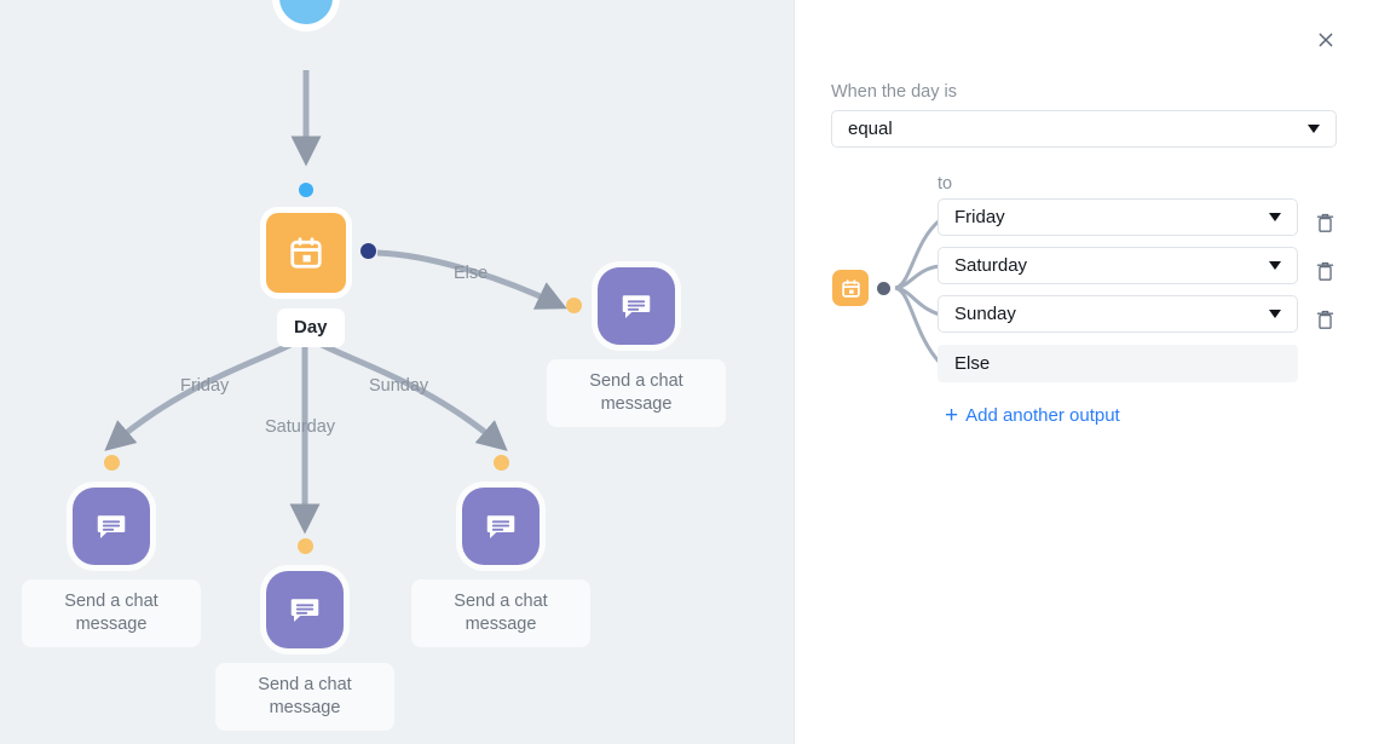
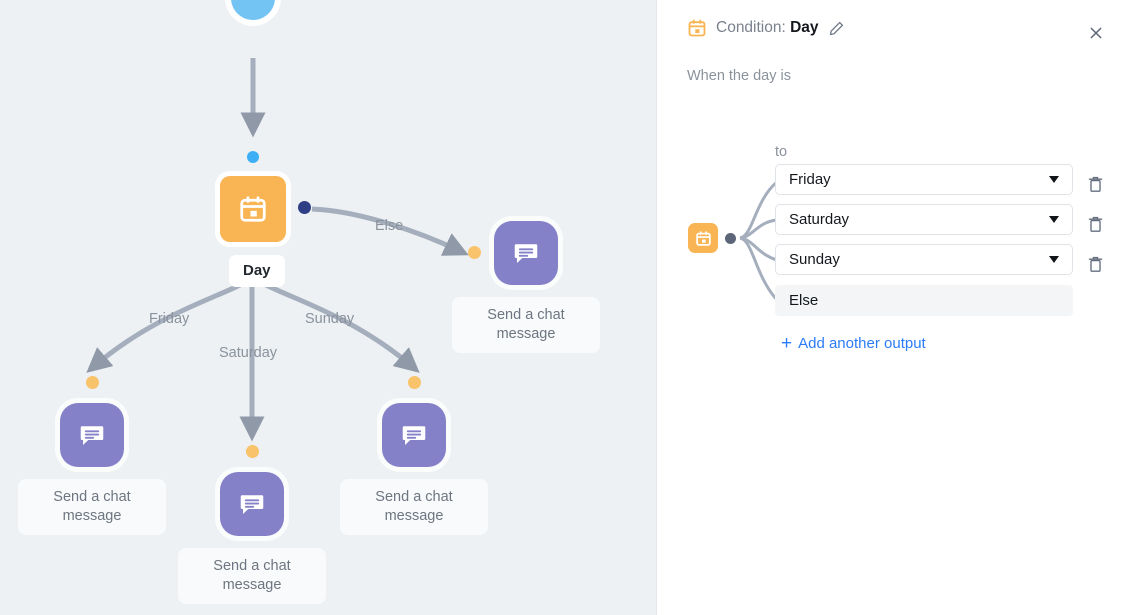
  Day
  Else
  Friday
  Saturday
  Sunday
  Send a chat message
  Send a chat message
  Send a chat message
  Send a chat message
+ Condition: Day
  When the day is
- equal
  to
  Friday
  Saturday
  Sunday
  Else
  +
  Add another output
